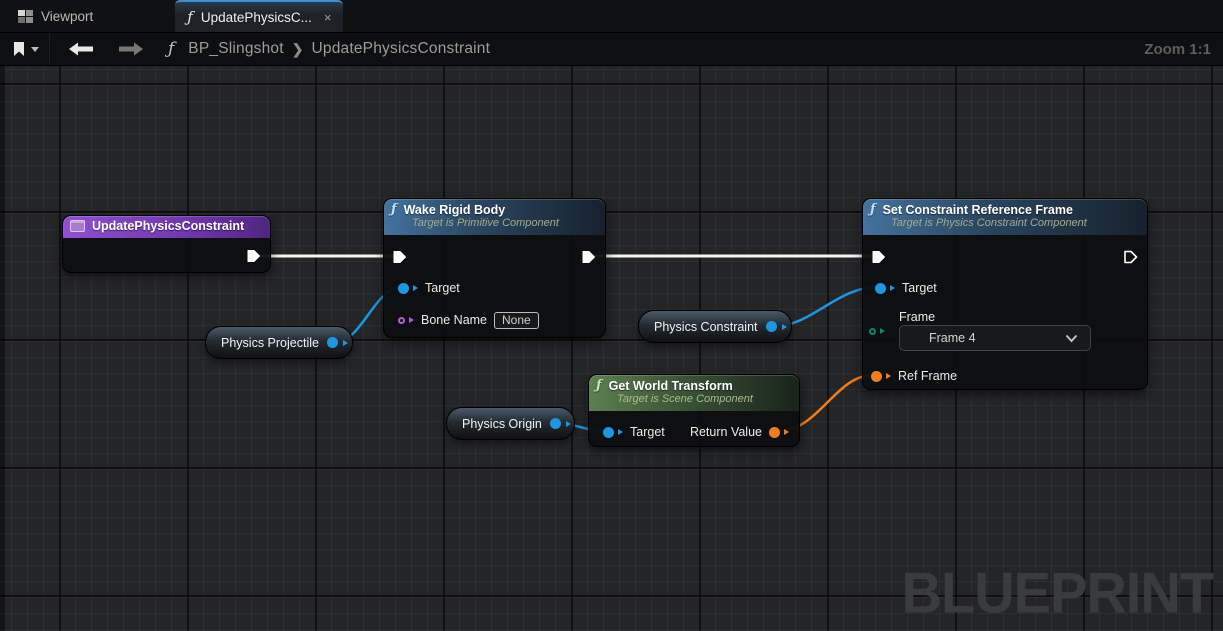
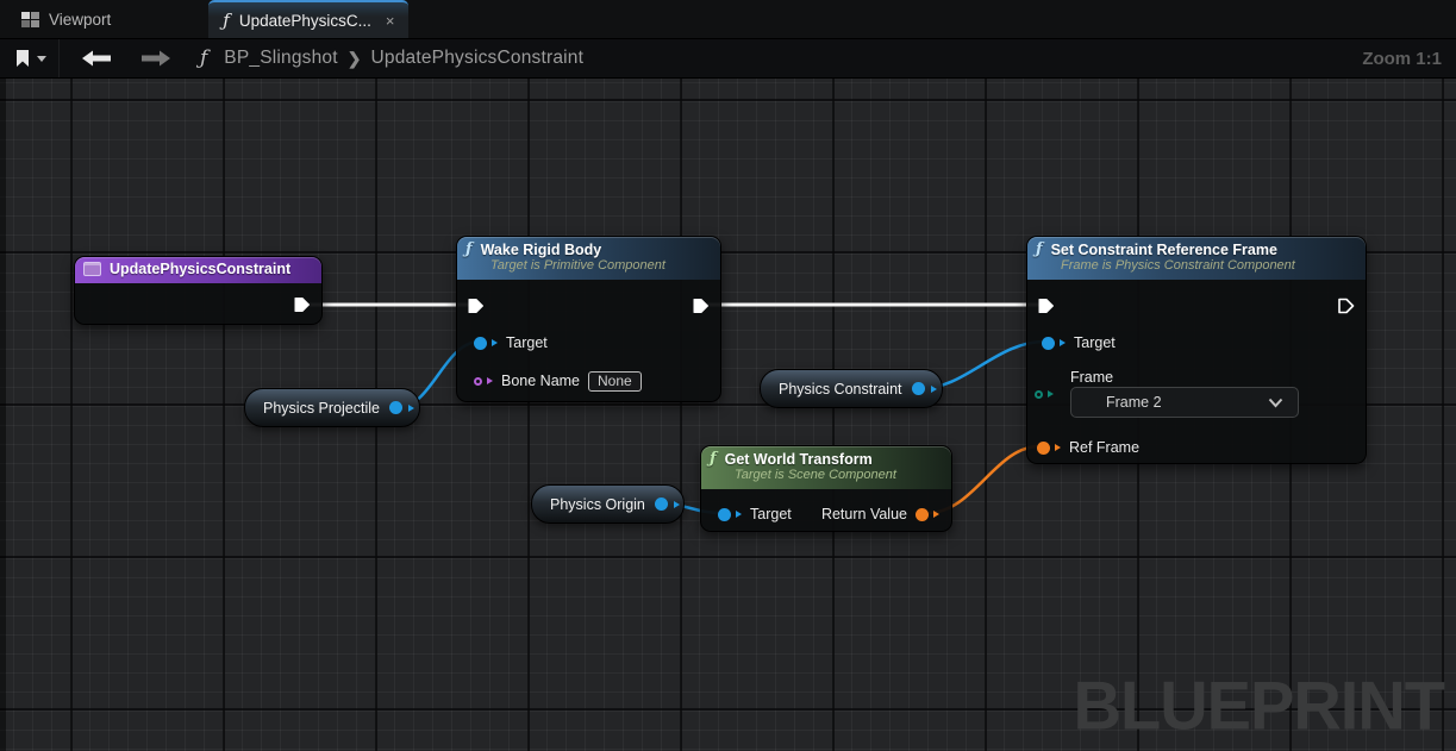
  Viewport
  ƒ
  UpdatePhysicsC...
  ×
  ƒ
  BP_Slingshot
  ❯
  UpdatePhysicsConstraint
  Zoom 1:1
  UpdatePhysicsConstraint
  ƒ
  Wake Rigid Body
  Target is Primitive Component
  Target
  Bone Name
  None
  ƒ
  Set Constraint Reference Frame
- Target is Physics Constraint Component
+ Frame is Physics Constraint Component
  Target
  Frame
- Frame 4
+ Frame 2
  Ref Frame
  ƒ
  Get World Transform
  Target is Scene Component
  Target
  Return Value
  Physics Projectile
  Physics Constraint
  Physics Origin
  BLUEPRINT
